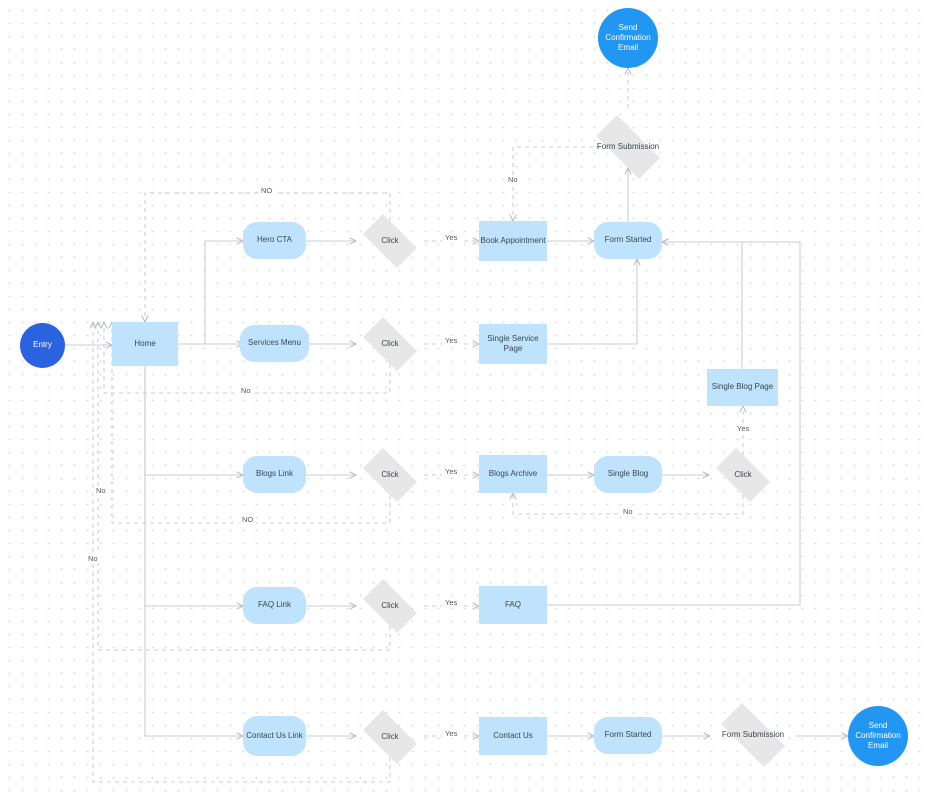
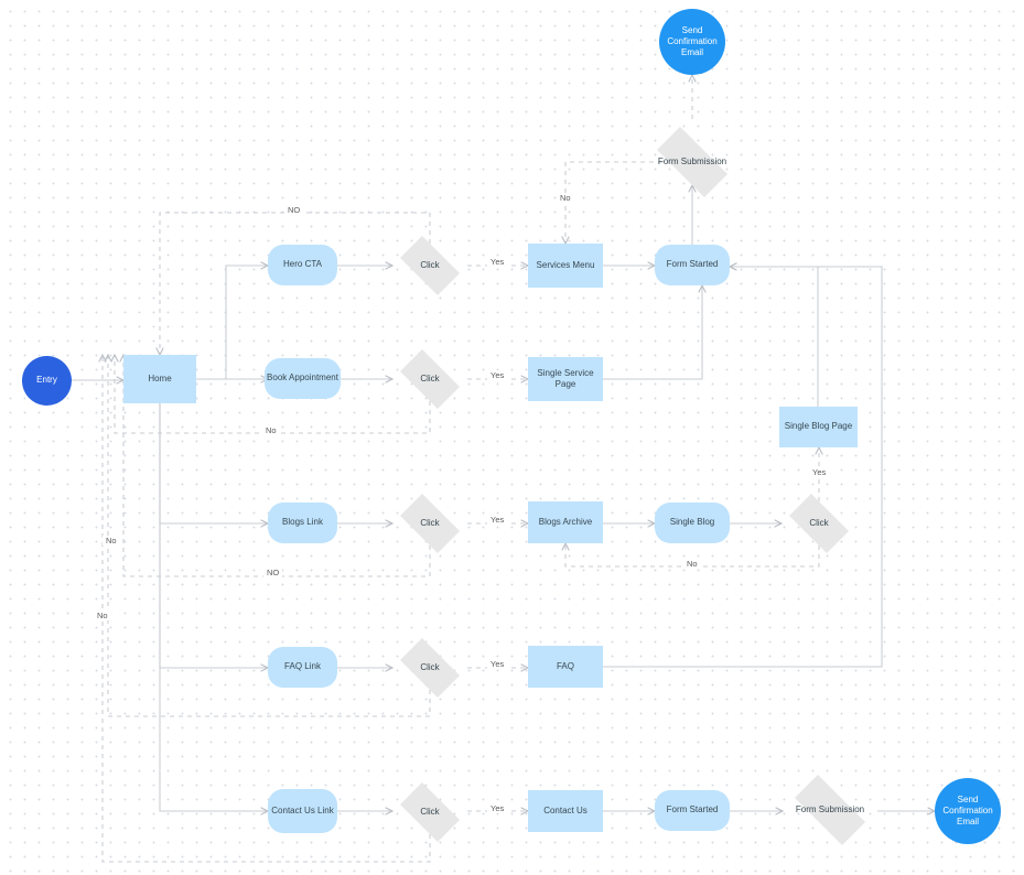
  Entry
  Home
  Hero CTA
  Click
- Book Appointment
+ Services Menu
  Form Started
  Form Submission
  Send Confirmation Email
- Services Menu
+ Book Appointment
  Click
  Single Service Page
  Single Blog Page
  Blogs Link
  Click
  Blogs Archive
  Single Blog
  Click
  FAQ Link
  Click
  FAQ
  Contact Us Link
  Click
  Contact Us
  Form Started
  Form Submission
  Send Confirmation Email
  NO
  Yes
  No
  No
  Yes
  No
  Yes
  NO
  No
  Yes
  No
  Yes
  Yes
